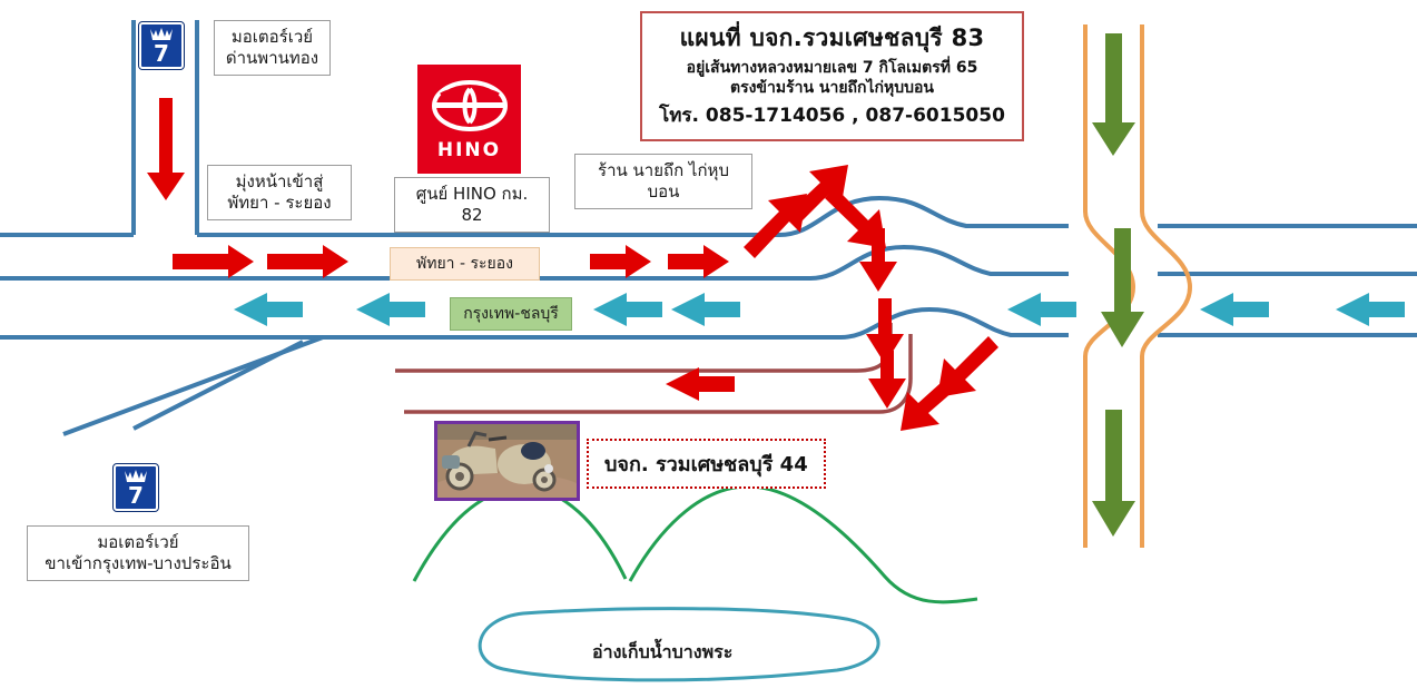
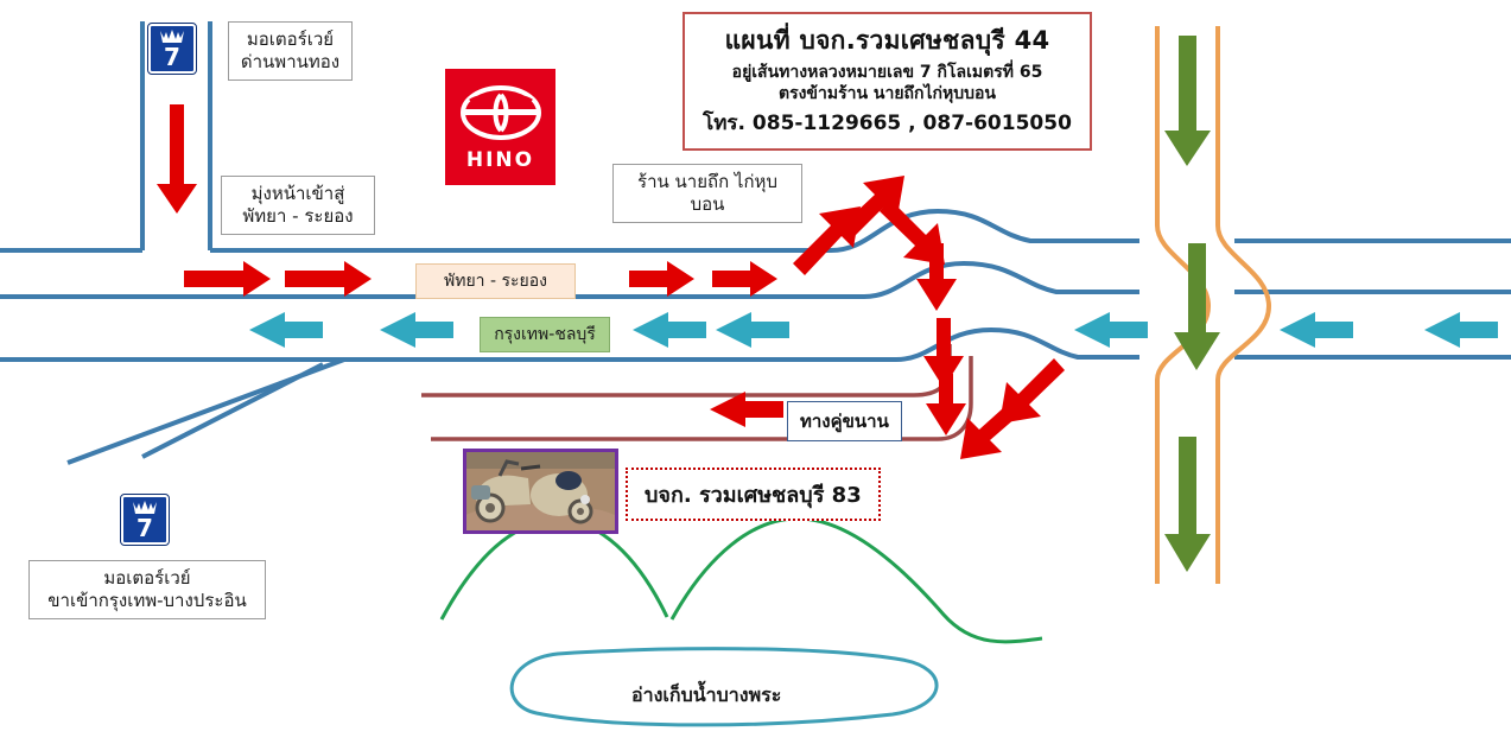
  7
  7
  HINO
- แผนที่ บจก.รวมเศษชลบุรี 83
+ แผนที่ บจก.รวมเศษชลบุรี 44
  อยู่เส้นทางหลวงหมายเลข 7 กิโลเมตรที่ 65
  ตรงข้ามร้าน นายถึกไก่หุบบอน
- โทร. 085-1714056 , 087-6015050
+ โทร. 085-1129665 , 087-6015050
  มอเตอร์เวย์
  ด่านพานทอง
  มุ่งหน้าเข้าสู่
  พัทยา - ระยอง
- ศูนย์ HINO กม. 82
  ร้าน นายถึก ไก่หุบ
  บอน
  มอเตอร์เวย์
  ขาเข้ากรุงเทพ-บางประอิน
  พัทยา - ระยอง
  กรุงเทพ-ชลบุรี
+ ทางคู่ขนาน
- บจก. รวมเศษชลบุรี 44
+ บจก. รวมเศษชลบุรี 83
  อ่างเก็บน้ำบางพระ
